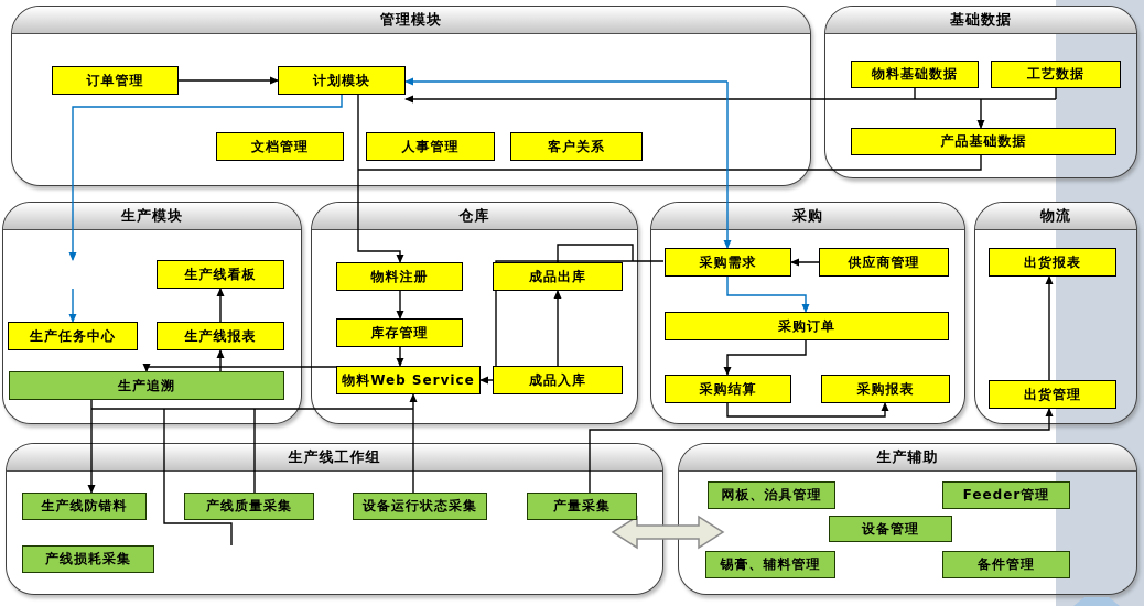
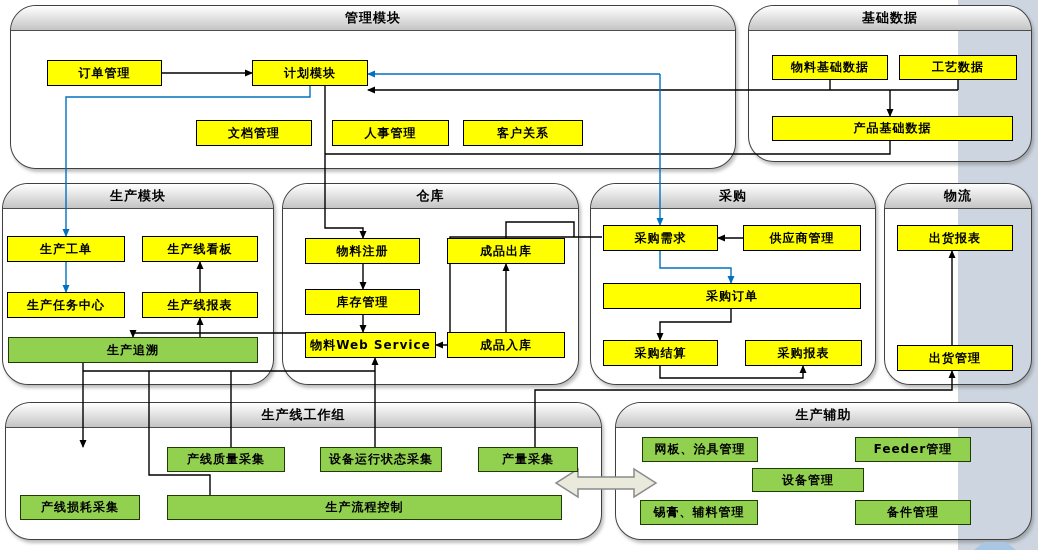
  管理模块
  基础数据
  生产模块
  仓库
  采购
  物流
  生产线工作组
  生产辅助
  订单管理
  计划模块
  文档管理
  人事管理
  客户关系
  物料基础数据
  工艺数据
  产品基础数据
+ 生产工单
  生产线看板
  生产任务中心
  生产线报表
  生产追溯
  物料注册
  成品出库
  库存管理
  物料Web Service
  成品入库
  采购需求
  供应商管理
  采购订单
  采购结算
  采购报表
  出货报表
  出货管理
- 生产线防错料
  产线质量采集
  设备运行状态采集
  产量采集
  产线损耗采集
+ 生产流程控制
  网板、治具管理
  Feeder管理
  设备管理
  锡膏、辅料管理
  备件管理
